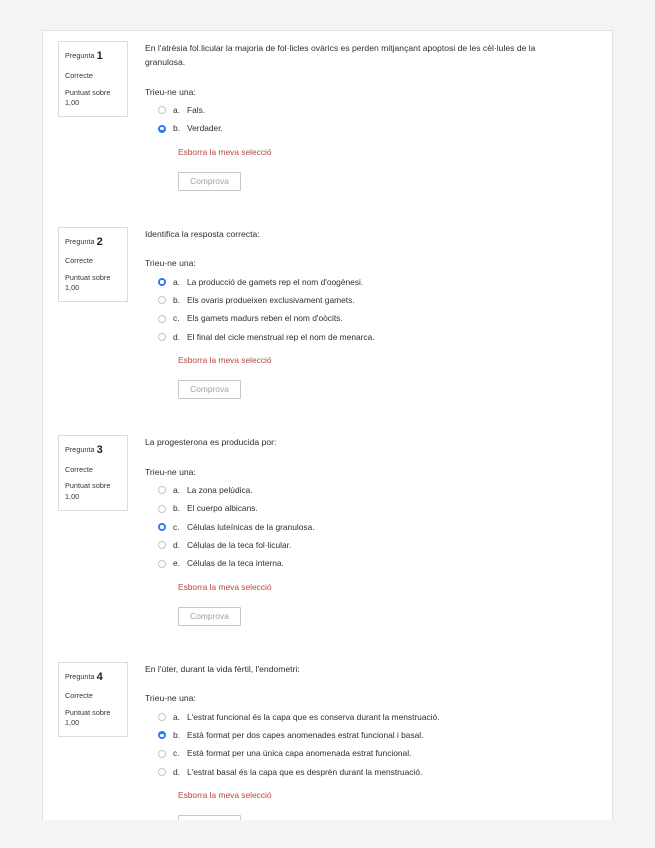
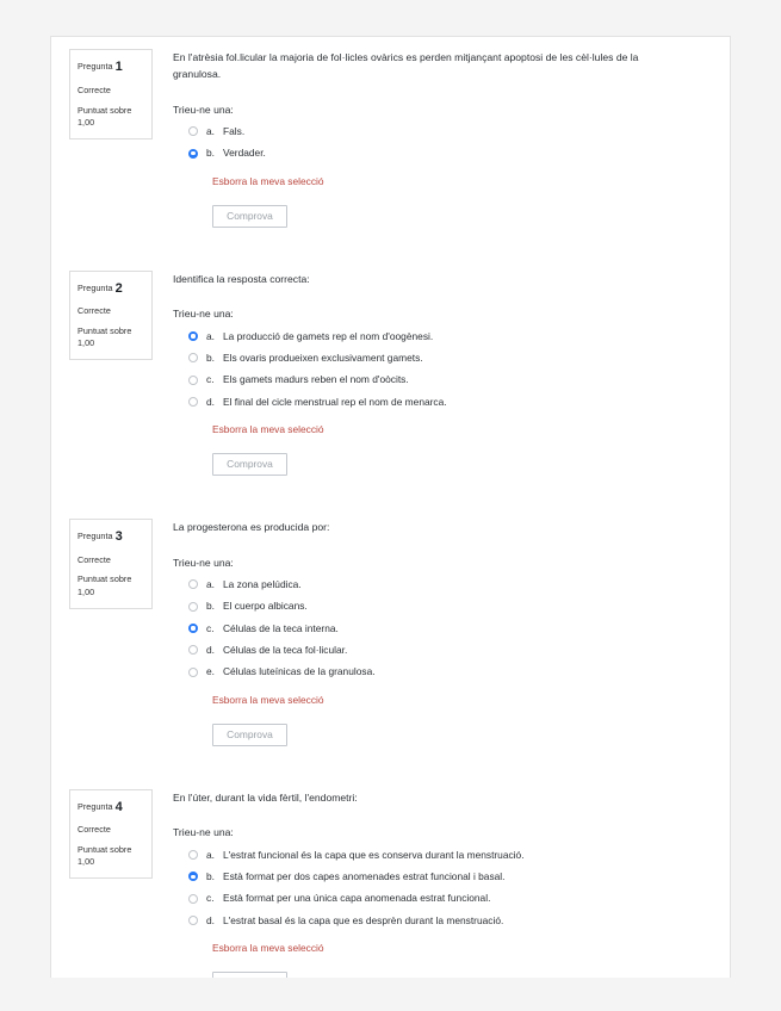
  Pregunta 1
  Correcte
  Puntuat sobre
  1,00
  En l'atrèsia fol.licular la majoria de fol·licles ovàrics es perden mitjançant apoptosi de les cèl·lules de la granulosa.
  Trieu-ne una:
  a.
  Fals.
  b.
  Verdader.
  Esborra la meva selecció
  Comprova
  Pregunta 2
  Correcte
  Puntuat sobre
  1,00
  Identifica la resposta correcta:
  Trieu-ne una:
  a.
  La producció de gamets rep el nom d'oogènesi.
  b.
  Els ovaris produeixen exclusivament gamets.
  c.
  Els gamets madurs reben el nom d'oòcits.
  d.
  El final del cicle menstrual rep el nom de menarca.
  Esborra la meva selecció
  Comprova
  Pregunta 3
  Correcte
  Puntuat sobre
  1,00
  La progesterona es producida por:
  Trieu-ne una:
  a.
  La zona pelúdica.
  b.
  El cuerpo albicans.
  c.
- Células luteínicas de la granulosa.
+ Células de la teca interna.
  d.
  Células de la teca fol·licular.
  e.
- Células de la teca interna.
+ Células luteínicas de la granulosa.
  Esborra la meva selecció
  Comprova
  Pregunta 4
  Correcte
  Puntuat sobre
  1,00
  En l'úter, durant la vida fèrtil, l'endometri:
  Trieu-ne una:
  a.
  L'estrat funcional és la capa que es conserva durant la menstruació.
  b.
  Està format per dos capes anomenades estrat funcional i basal.
  c.
  Està format per una única capa anomenada estrat funcional.
  d.
  L'estrat basal és la capa que es desprèn durant la menstruació.
  Esborra la meva selecció
